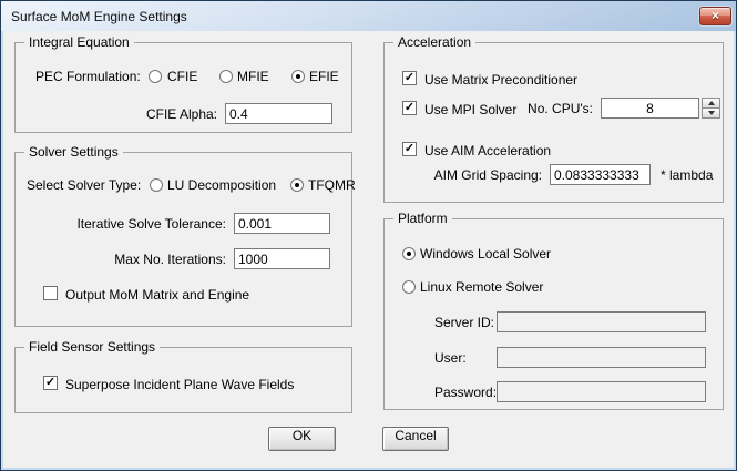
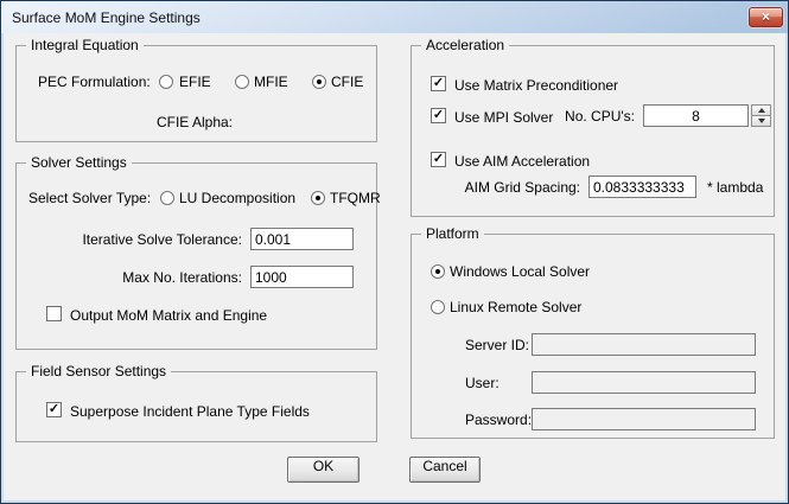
  Surface MoM Engine Settings
  ×
  Integral Equation
  PEC Formulation:
- CFIE
+ EFIE
  MFIE
- EFIE
+ CFIE
  CFIE Alpha:
- 0.4
  Solver Settings
  Select Solver Type:
  LU Decomposition
  TFQMR
  Iterative Solve Tolerance:
  0.001
  Max No. Iterations:
  1000
  Output MoM Matrix and Engine
  Field Sensor Settings
  ✓
- Superpose Incident Plane Wave Fields
+ Superpose Incident Plane Type Fields
  Acceleration
  ✓
  Use Matrix Preconditioner
  ✓
  Use MPI Solver
  No. CPU's:
  8
  ✓
  Use AIM Acceleration
  AIM Grid Spacing:
  0.0833333333
  * lambda
  Platform
  Windows Local Solver
  Linux Remote Solver
  Server ID:
  User:
  Password:
  OK
  Cancel
